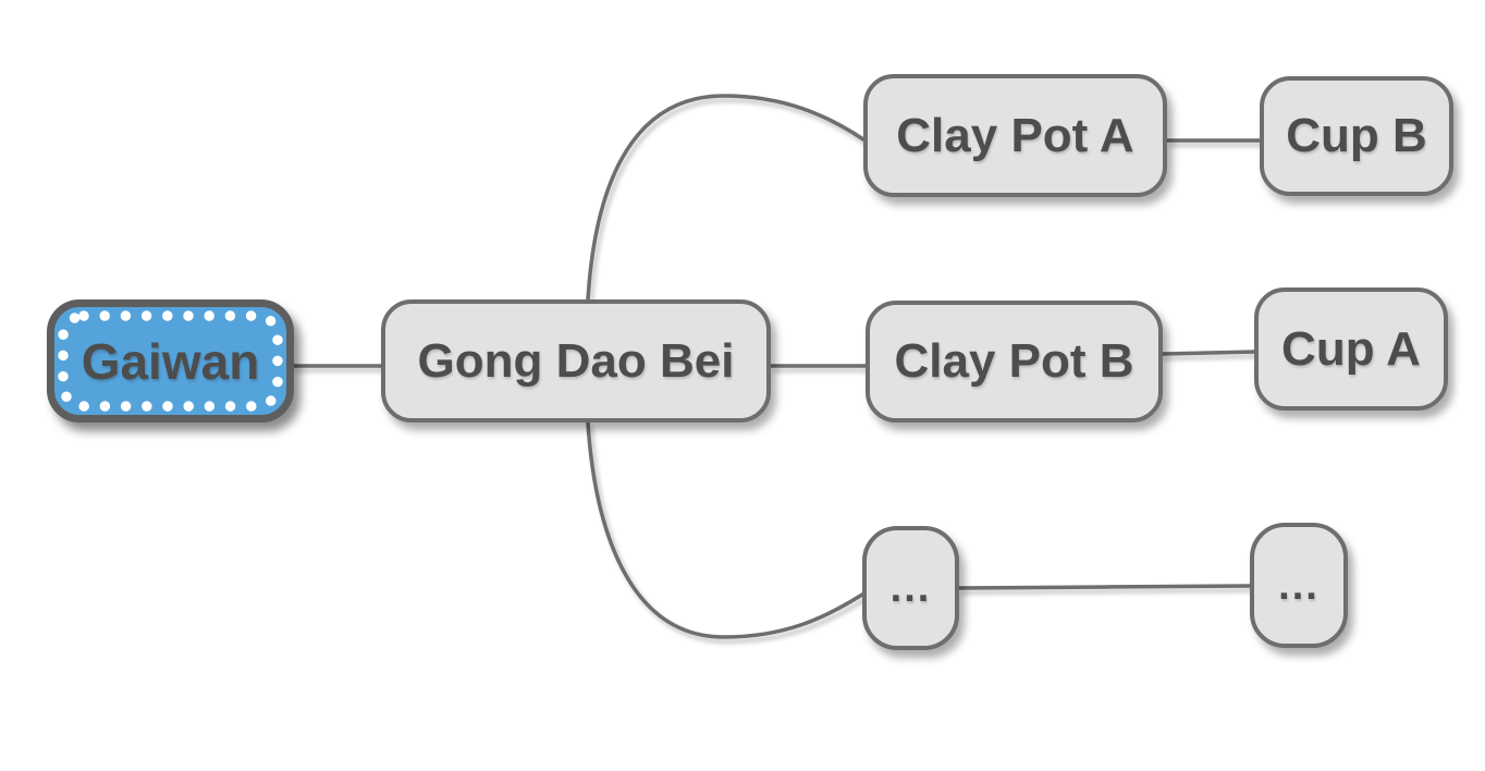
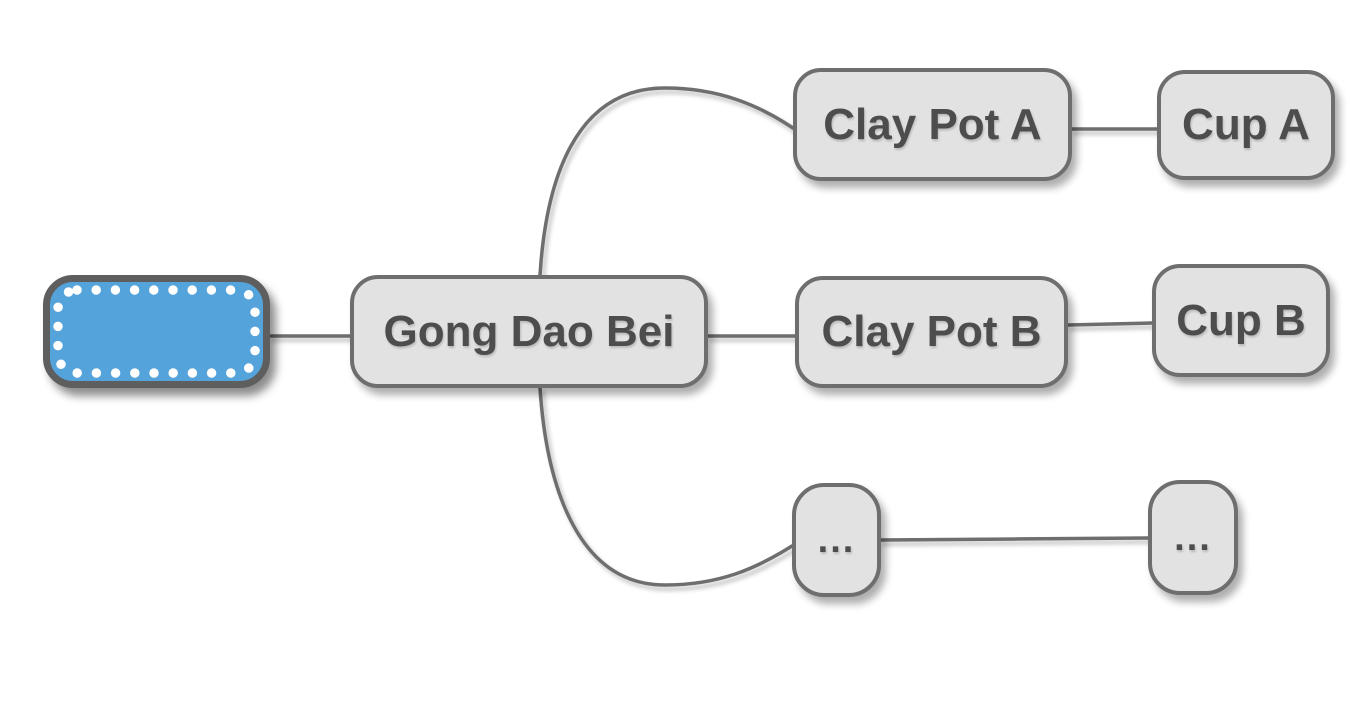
- Gaiwan
  Gong Dao Bei
  Clay Pot A
- Cup B
+ Cup A
  Clay Pot B
- Cup A
+ Cup B
  ...
  ...
